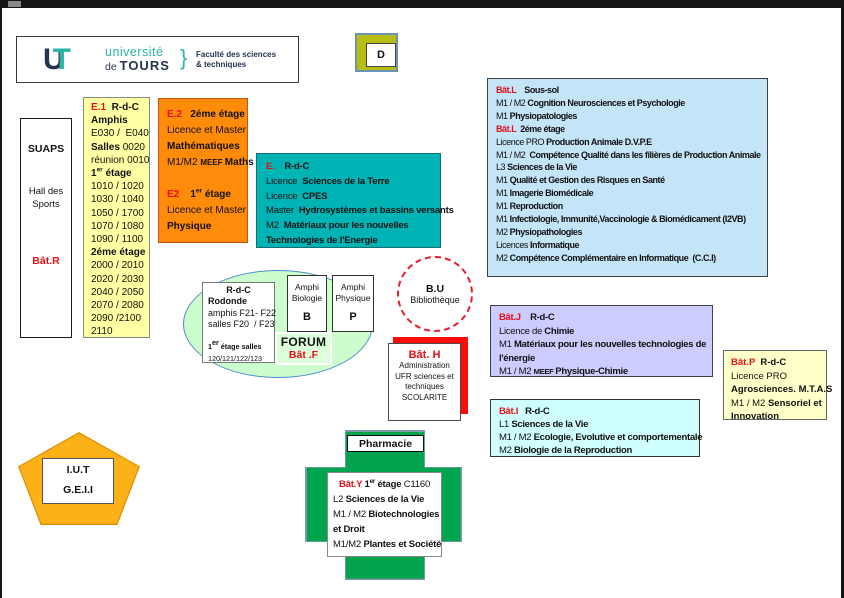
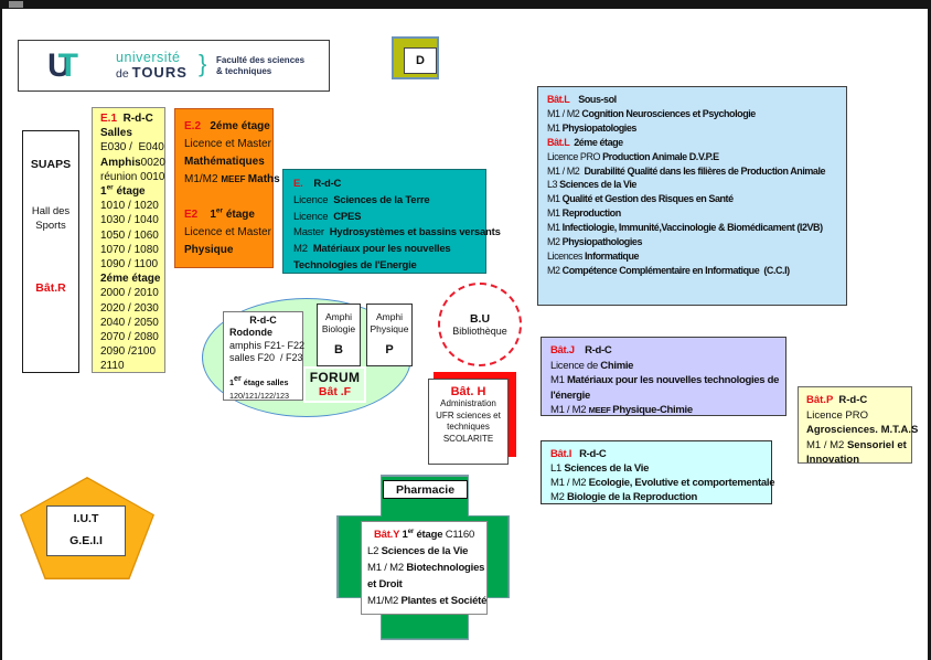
  UT
  université
  de TOURS
  }
  Faculté des sciences
  & techniques
  D
  SUAPS
  Hall des
  Sports
  Bât.R
  E.1 R-d-C
- Amphis
+ Salles
  E030 / E040
- Salles 0020
+ Amphis0020
  réunion 0010
  1 étage
  1010 / 1020
  1030 / 1040
- 1050 / 1700
+ 1050 / 1060
  1070 / 1080
  1090 / 1100
  2éme étage
  2000 / 2010
  2020 / 2030
  2040 / 2050
  2070 / 2080
  2090 /2100
  2110
  E.2 2éme étage
  Licence et Master
  Mathématiques
  M1/M2 MEEF Maths
  E2 1 étage
  Licence et Master
  Physique
  E. R-d-C
  Licence Sciences de la Terre
  Licence CPES
  Master Hydrosystèmes et bassins versants
  M2 Matériaux pour les nouvelles
  Technologies de l'Energie
  Bât.L Sous-sol
  M1 / M2 Cognition Neurosciences et Psychologie
  M1 Physiopatologies
  Bât.L 2éme étage
  Licence PRO Production Animale D.V.P.E
- M1 / M2 Compétence Qualité dans les filières de Production Animale
+ M1 / M2 Durabilité Qualité dans les filières de Production Animale
  L3 Sciences de la Vie
  M1 Qualité et Gestion des Risques en Santé
- M1 Imagerie Biomédicale
  M1 Reproduction
  M1 Infectiologie, Immunité,Vaccinologie & Biomédicament (I2VB)
  M2 Physiopathologies
  Licences Informatique
  M2 Compétence Complémentaire en Informatique (C.C.I)
  R-d-C
  Rodonde
  amphis F21- F22
  salles F20 / F23
  1er étage salles
  120/121/122/123
  FORUM
  Bât .F
  Amphi
  Biologie
  B
  Amphi
  Physique
  P
  B.U
  Bibliothèque
  Bât. H
  Administration
  UFR sciences et
  techniques
  SCOLARITE
  Bât.J R-d-C
  Licence de Chimie
  M1 Matériaux pour les nouvelles technologies de
  l'énergie
  M1 / M2 MEEF Physique-Chimie
  Bât.P R-d-C
  Licence PRO
  Agrosciences. M.T.A.S
  M1 / M2 Sensoriel et
  Innovation
  Bât.I R-d-C
  L1 Sciences de la Vie
  M1 / M2 Ecologie, Evolutive et comportementale
  M2 Biologie de la Reproduction
  Pharmacie
  Bât.Y 1 étage C1160
  L2 Sciences de la Vie
  M1 / M2 Biotechnologies
  et Droit
  M1/M2 Plantes et Société
  I.U.T
  G.E.I.I
